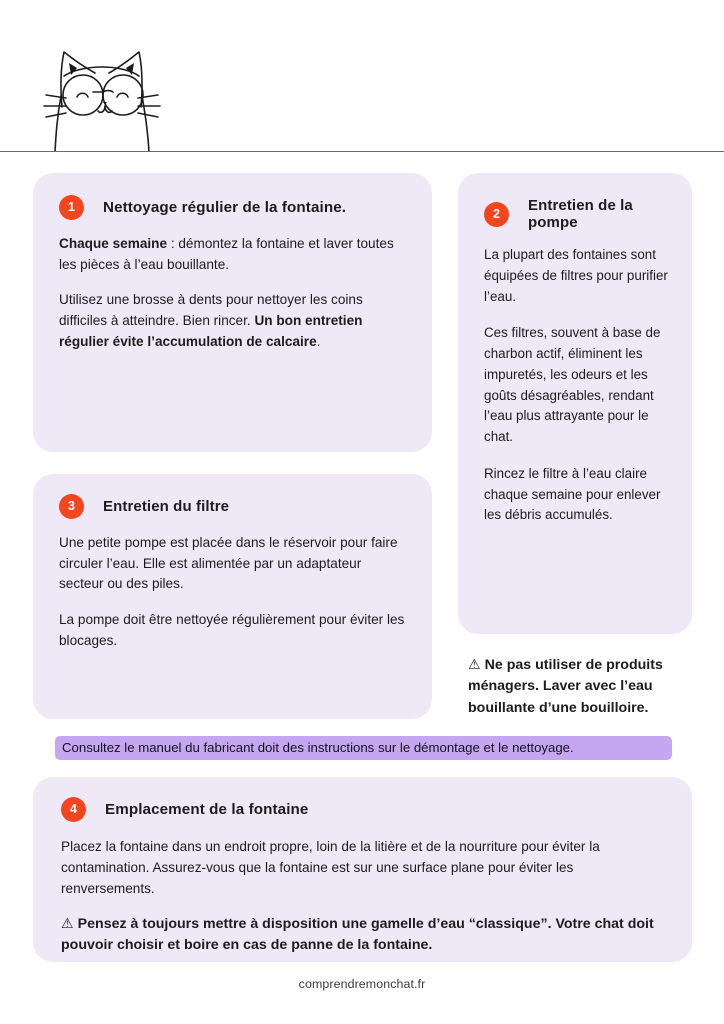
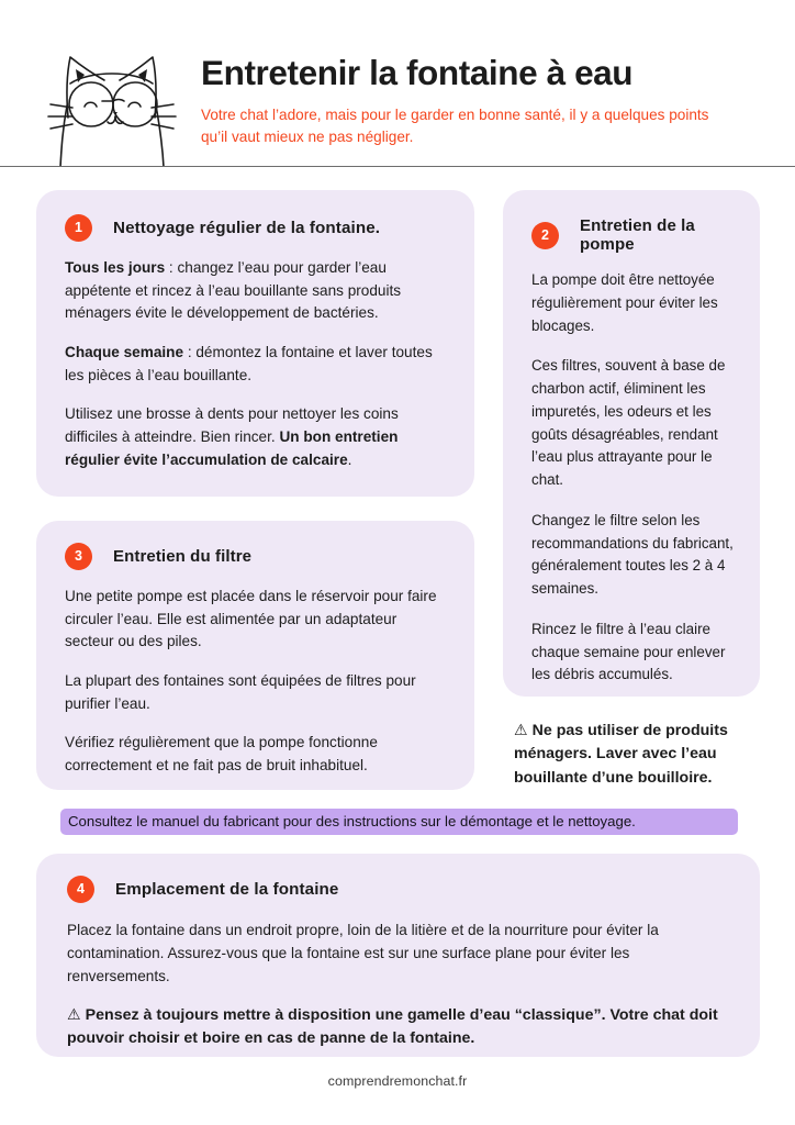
+ Entretenir la fontaine à eau
+ Votre chat l’adore, mais pour le garder en bonne santé, il y a quelques points qu’il vaut mieux ne pas négliger.
  1
  Nettoyage régulier de la fontaine.
+ Tous les jours : changez l’eau pour garder l’eau appétente et rincez à l’eau bouillante sans produits ménagers évite le développement de bactéries.
  Chaque semaine : démontez la fontaine et laver toutes les pièces à l’eau bouillante.
  Utilisez une brosse à dents pour nettoyer les coins difficiles à atteindre. Bien rincer. Un bon entretien régulier évite l’accumulation de calcaire.
  2
  Entretien de la pompe
- La plupart des fontaines sont équipées de filtres pour purifier l’eau.
+ La pompe doit être nettoyée régulièrement pour éviter les blocages.
  Ces filtres, souvent à base de charbon actif, éliminent les impuretés, les odeurs et les goûts désagréables, rendant l’eau plus attrayante pour le chat.
+ Changez le filtre selon les recommandations du fabricant, généralement toutes les 2 à 4 semaines.
  Rincez le filtre à l’eau claire chaque semaine pour enlever les débris accumulés.
  ⚠ Ne pas utiliser de produits ménagers. Laver avec l’eau bouillante d’une bouilloire.
  3
  Entretien du filtre
  Une petite pompe est placée dans le réservoir pour faire circuler l’eau. Elle est alimentée par un adaptateur secteur ou des piles.
- La pompe doit être nettoyée régulièrement pour éviter les blocages.
+ La plupart des fontaines sont équipées de filtres pour purifier l’eau.
+ Vérifiez régulièrement que la pompe fonctionne correctement et ne fait pas de bruit inhabituel.
- Consultez le manuel du fabricant doit des instructions sur le démontage et le nettoyage.
+ Consultez le manuel du fabricant pour des instructions sur le démontage et le nettoyage.
  4
  Emplacement de la fontaine
  Placez la fontaine dans un endroit propre, loin de la litière et de la nourriture pour éviter la contamination. Assurez-vous que la fontaine est sur une surface plane pour éviter les renversements.
  ⚠ Pensez à toujours mettre à disposition une gamelle d’eau “classique”. Votre chat doit pouvoir choisir et boire en cas de panne de la fontaine.
  comprendremonchat.fr
